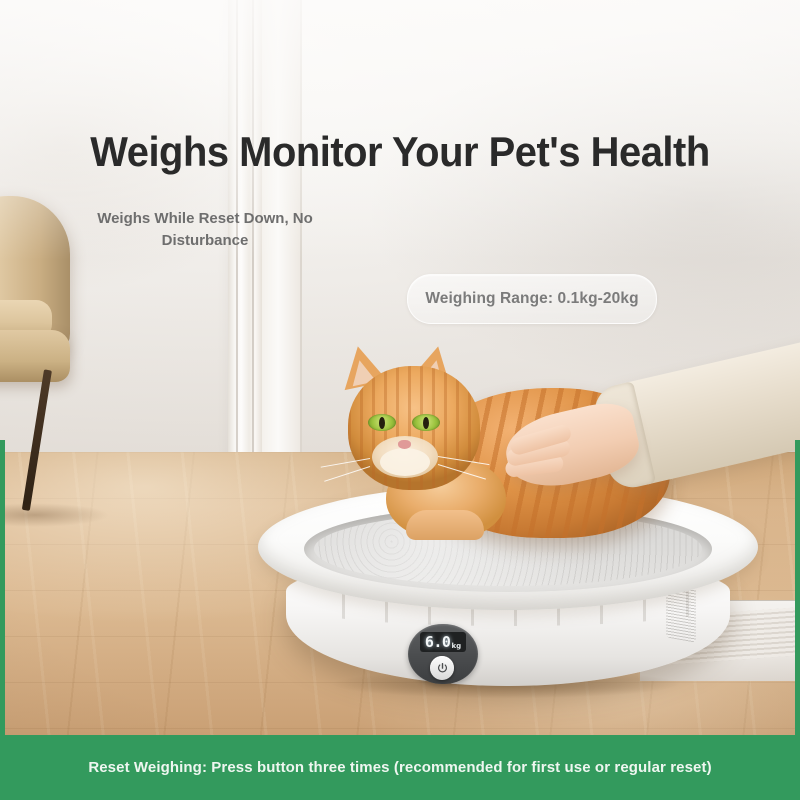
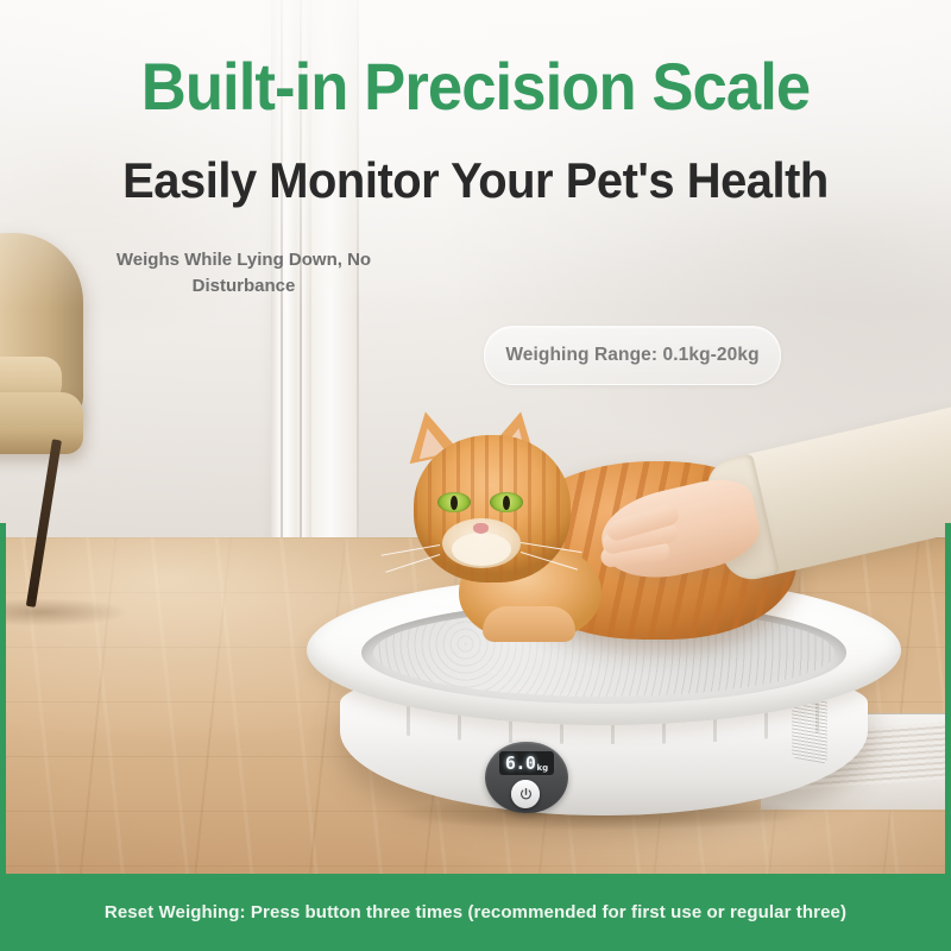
+ Built-in Precision Scale
- Weighs Monitor Your Pet's Health
+ Easily Monitor Your Pet's Health
- Weighs While Reset Down, No Disturbance
+ Weighs While Lying Down, No Disturbance
  Weighing Range: 0.1kg-20kg
- Reset Weighing: Press button three times (recommended for first use or regular reset)
+ Reset Weighing: Press button three times (recommended for first use or regular three)
